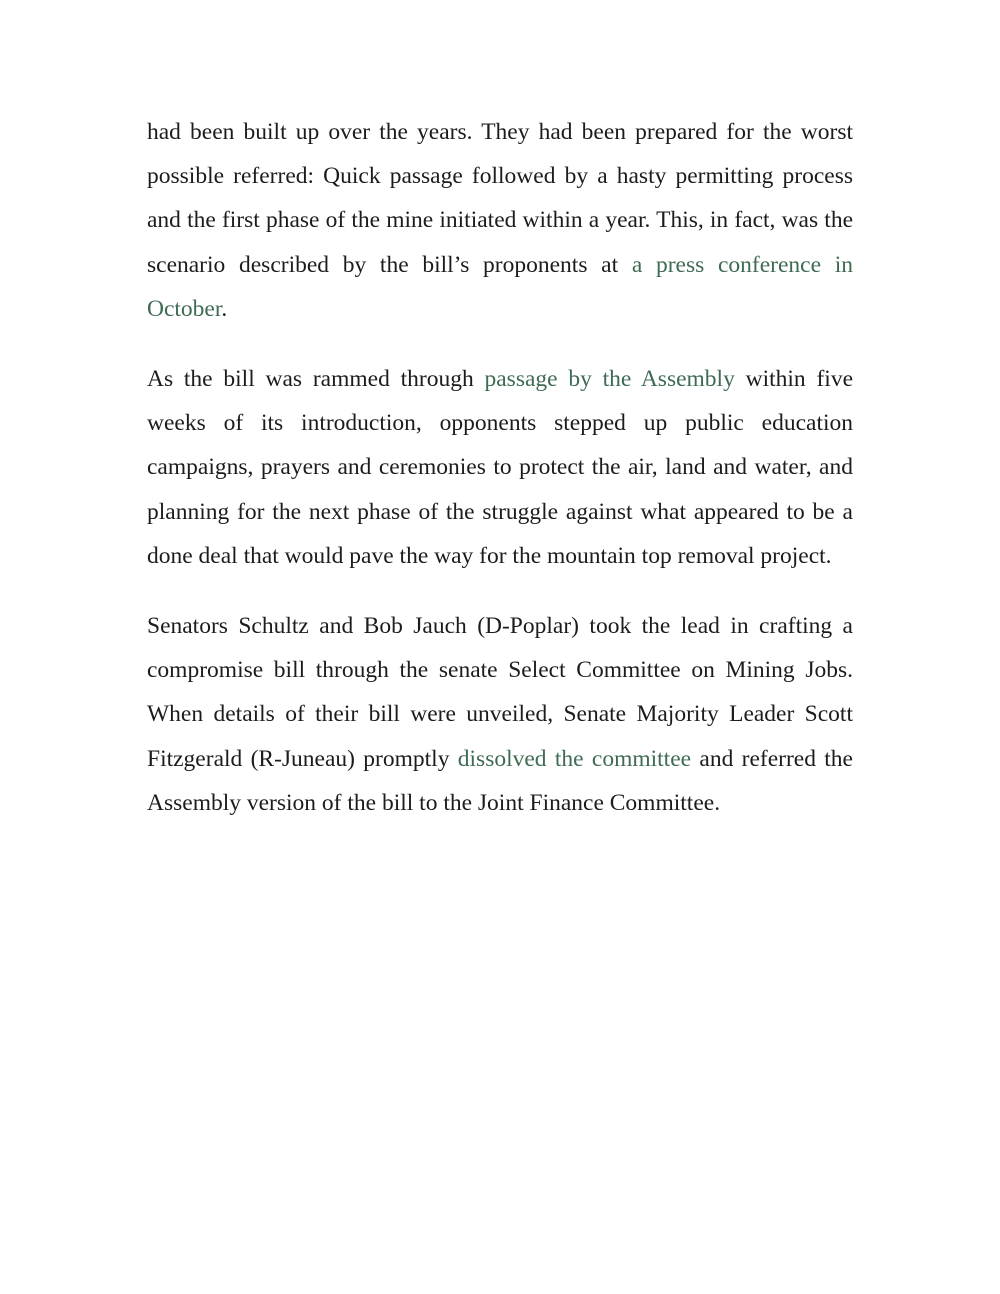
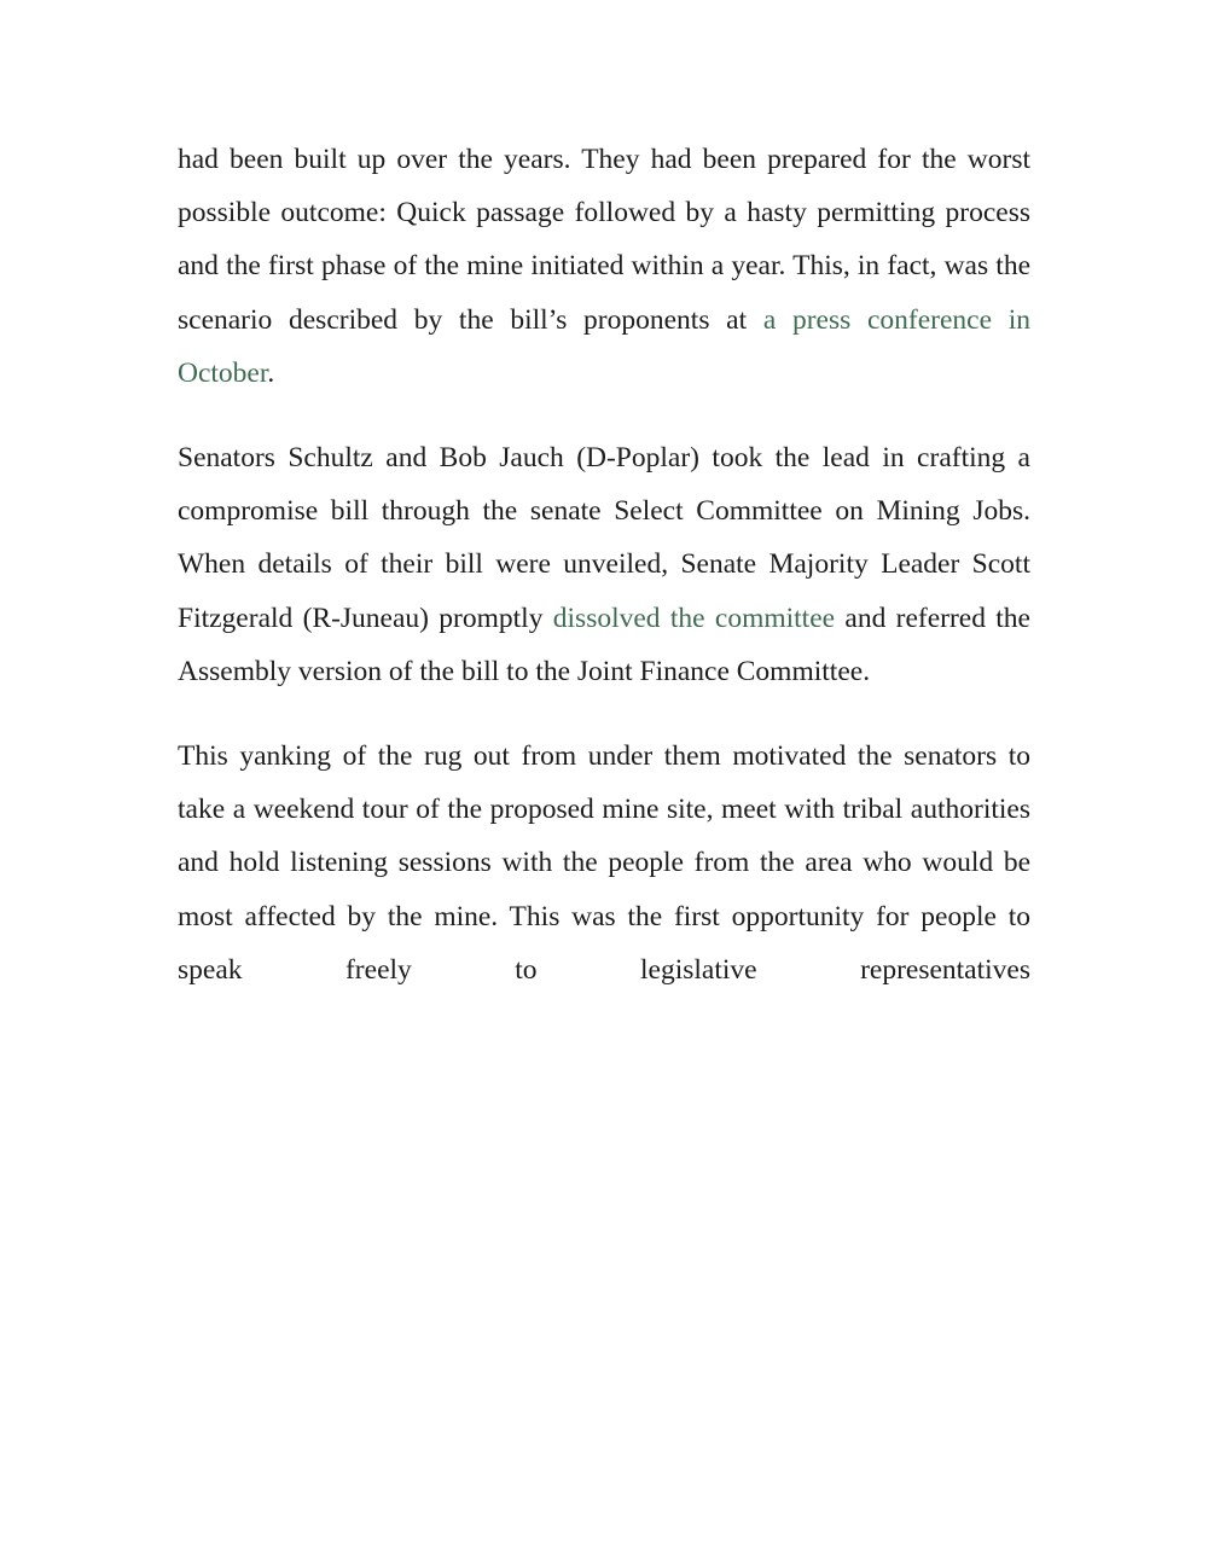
- had been built up over the years. They had been prepared for the worst possible referred: Quick passage followed by a hasty permitting process and the first phase of the mine initiated within a year. This, in fact, was the scenario described by the bill’s proponents at a press conference in October.
+ had been built up over the years. They had been prepared for the worst possible outcome: Quick passage followed by a hasty permitting process and the first phase of the mine initiated within a year. This, in fact, was the scenario described by the bill’s proponents at a press conference in October.
- As the bill was rammed through passage by the Assembly within five weeks of its introduction, opponents stepped up public education campaigns, prayers and ceremonies to protect the air, land and water, and planning for the next phase of the struggle against what appeared to be a done deal that would pave the way for the mountain top removal project.
  Senators Schultz and Bob Jauch (D-Poplar) took the lead in crafting a compromise bill through the senate Select Committee on Mining Jobs. When details of their bill were unveiled, Senate Majority Leader Scott Fitzgerald (R-Juneau) promptly dissolved the committee and referred the Assembly version of the bill to the Joint Finance Committee.
+ This yanking of the rug out from under them motivated the senators to take a weekend tour of the proposed mine site, meet with tribal authorities and hold listening sessions with the people from the area who would be most affected by the mine. This was the first opportunity for people to speak freely to legislative representatives
